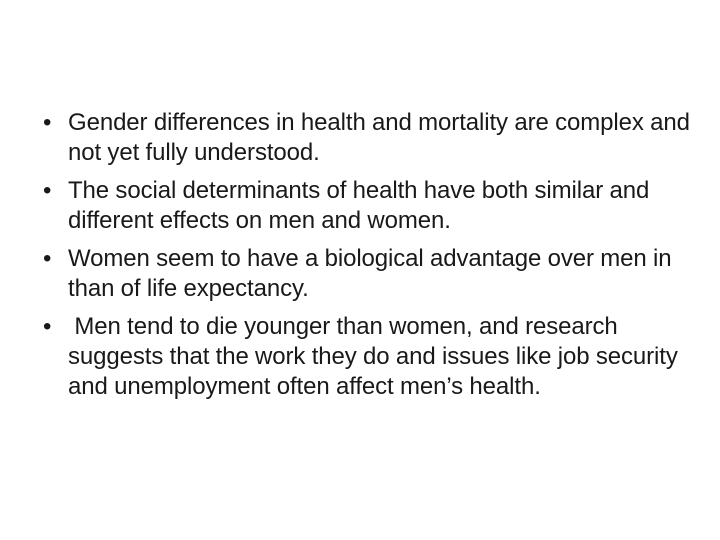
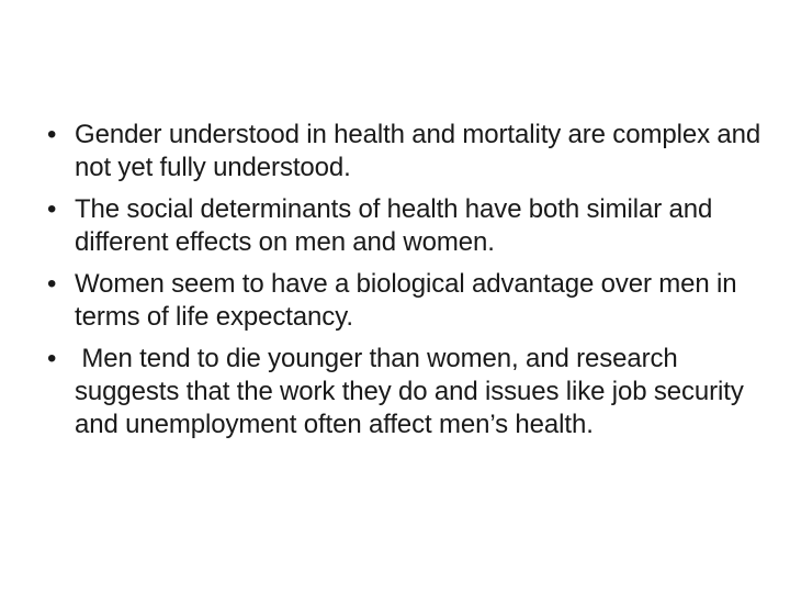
  •
- Gender differences in health and mortality are complex and not yet fully understood.
+ Gender understood in health and mortality are complex and not yet fully understood.
  •
  The social determinants of health have both similar and different effects on men and women.
  •
- Women seem to have a biological advantage over men in than of life expectancy.
+ Women seem to have a biological advantage over men in terms of life expectancy.
  •
  Men tend to die younger than women, and research suggests that the work they do and issues like job security and unemployment often affect men’s health.
